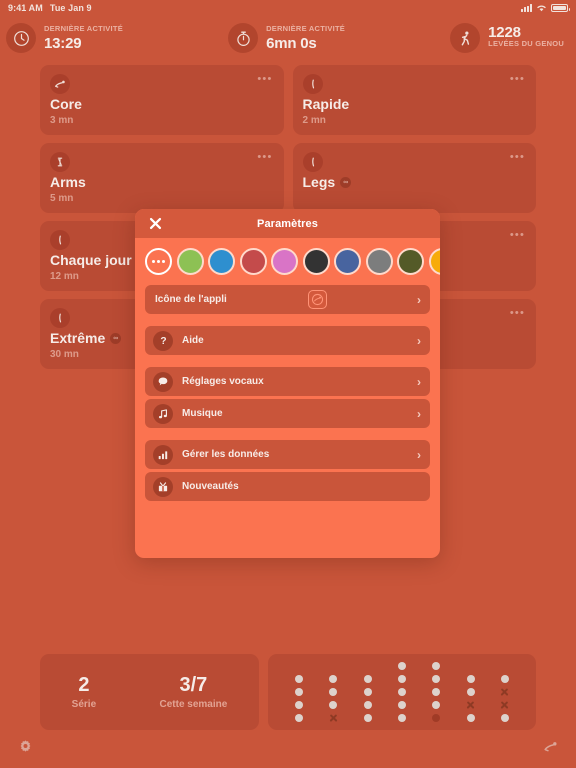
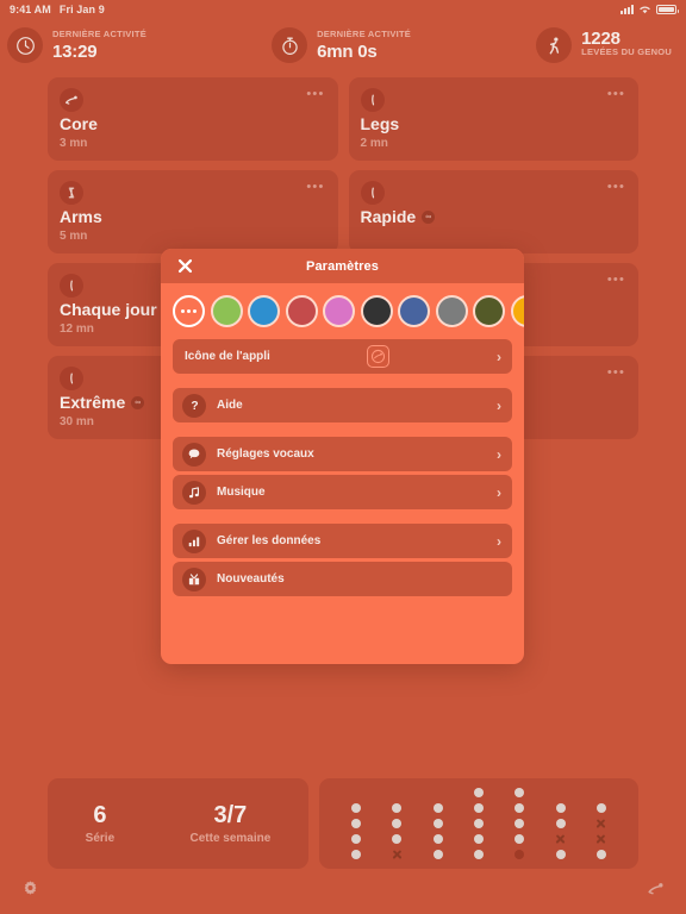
  9:41 AM
- Tue Jan 9
+ Fri Jan 9
  DERNIÈRE ACTIVITÉ
  13:29
  DERNIÈRE ACTIVITÉ
  6mn 0s
  1228
  LEVÉES DU GENOU
  •••
  Core
  3 mn
  •••
- Rapide
+ Legs
  2 mn
  •••
  Arms
  5 mn
  •••
- Legs
+ Rapide
  •••
  Chaque jour
  12 mn
  •••
  Extrême
  30 mn
  Paramètres
  Icône de l'appli
  ›
  ?
  Aide
  ›
  Réglages vocaux
  ›
  Musique
  ›
  Gérer les données
  ›
  Nouveautés
- 2
+ 6
  Série
  3/7
  Cette semaine
